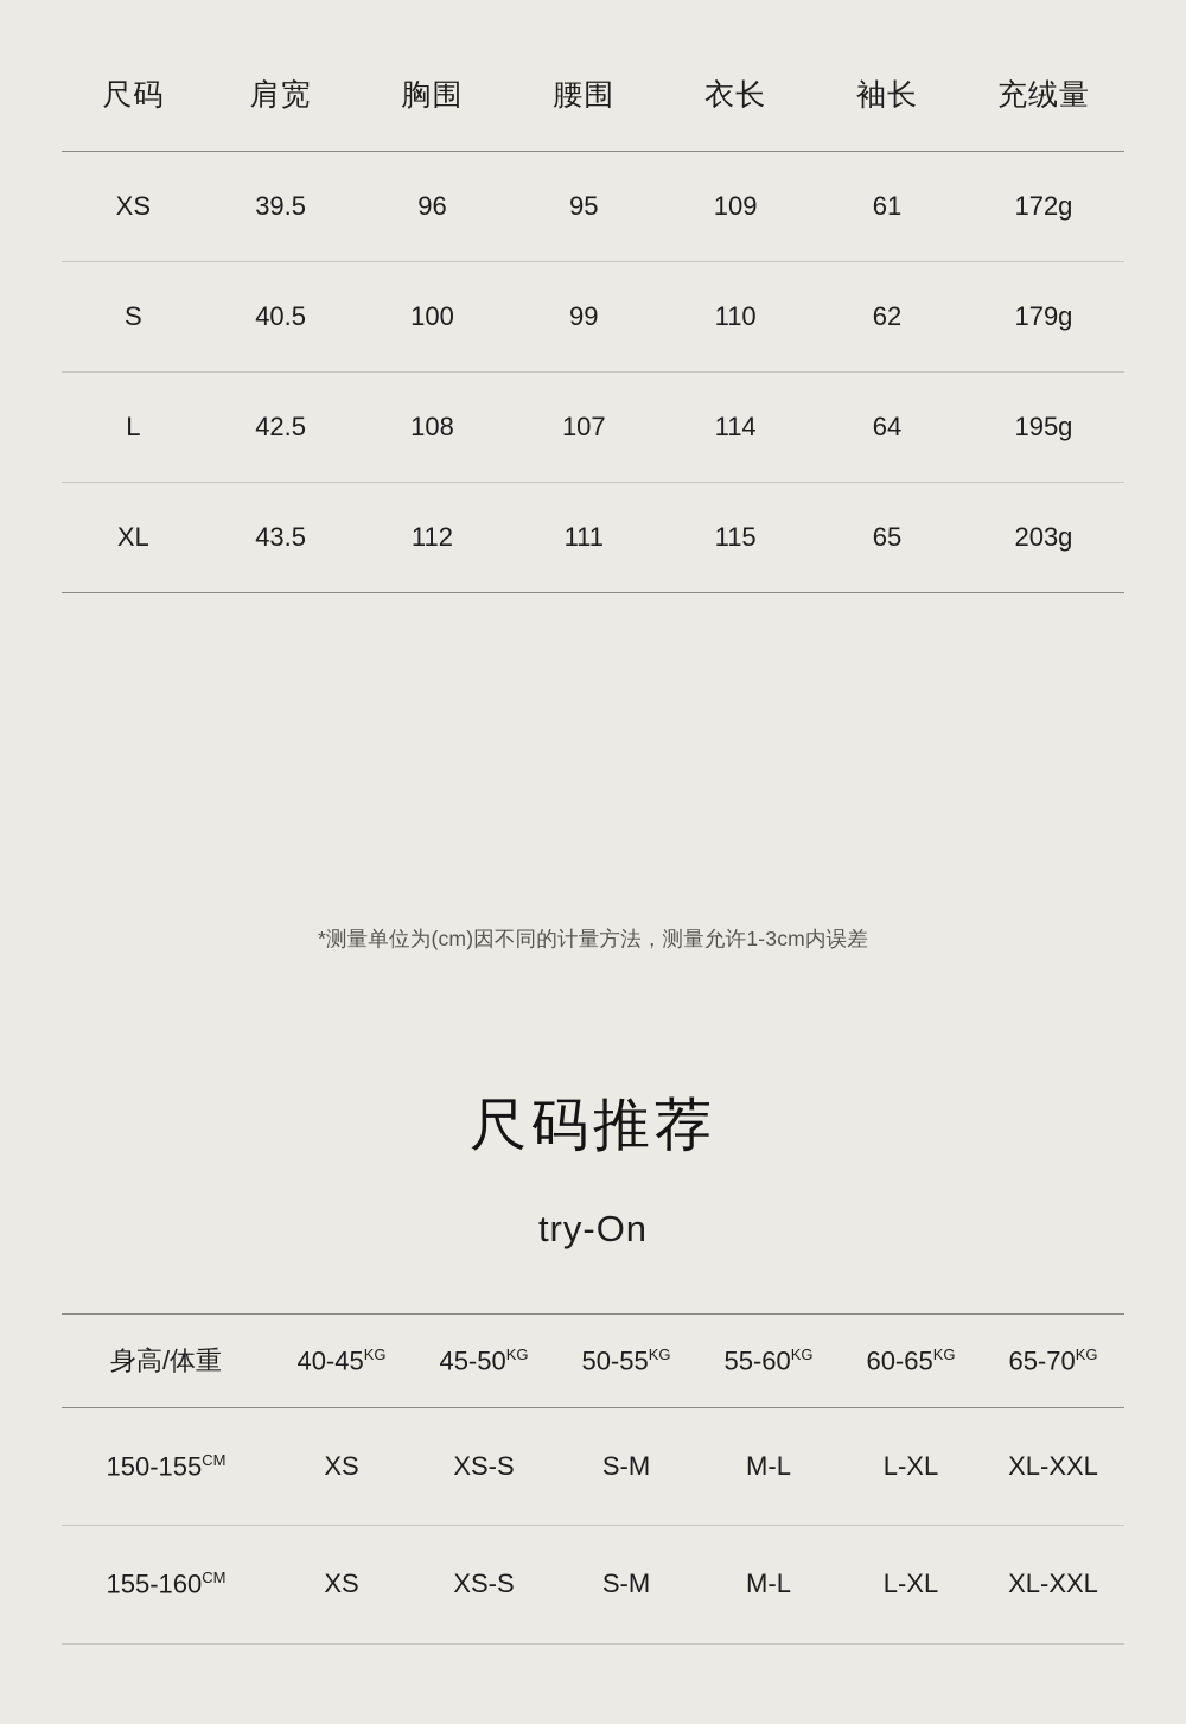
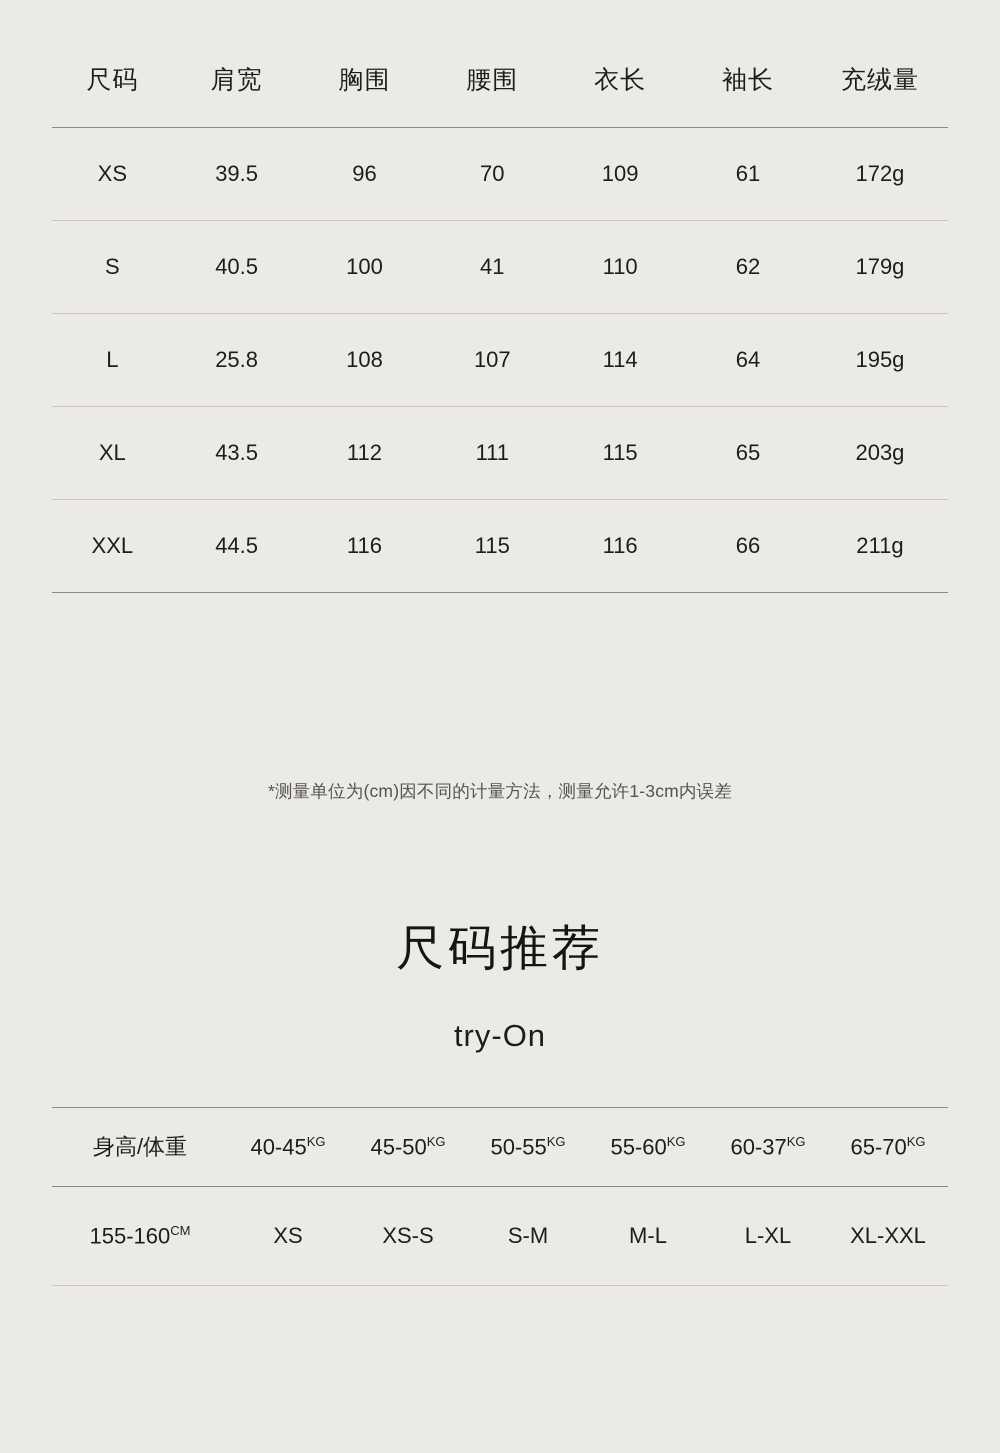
  尺码	肩宽	胸围	腰围	衣长	袖长	充绒量
- XS	39.5	96	95	109	61	172g
+ XS	39.5	96	70	109	61	172g
- S	40.5	100	99	110	62	179g
+ S	40.5	100	41	110	62	179g
- L	42.5	108	107	114	64	195g
+ L	25.8	108	107	114	64	195g
  XL	43.5	112	111	115	65	203g
+ XXL	44.5	116	115	116	66	211g
  *测量单位为(cm)因不同的计量方法，测量允许1-3cm内误差
  尺码推荐
  try-On
- 身高/体重	40-45KG	45-50KG	50-55KG	55-60KG	60-65KG	65-70KG
+ 身高/体重	40-45KG	45-50KG	50-55KG	55-60KG	60-37KG	65-70KG
- 150-155CM	XS	XS-S	S-M	M-L	L-XL	XL-XXL
  155-160CM	XS	XS-S	S-M	M-L	L-XL	XL-XXL
